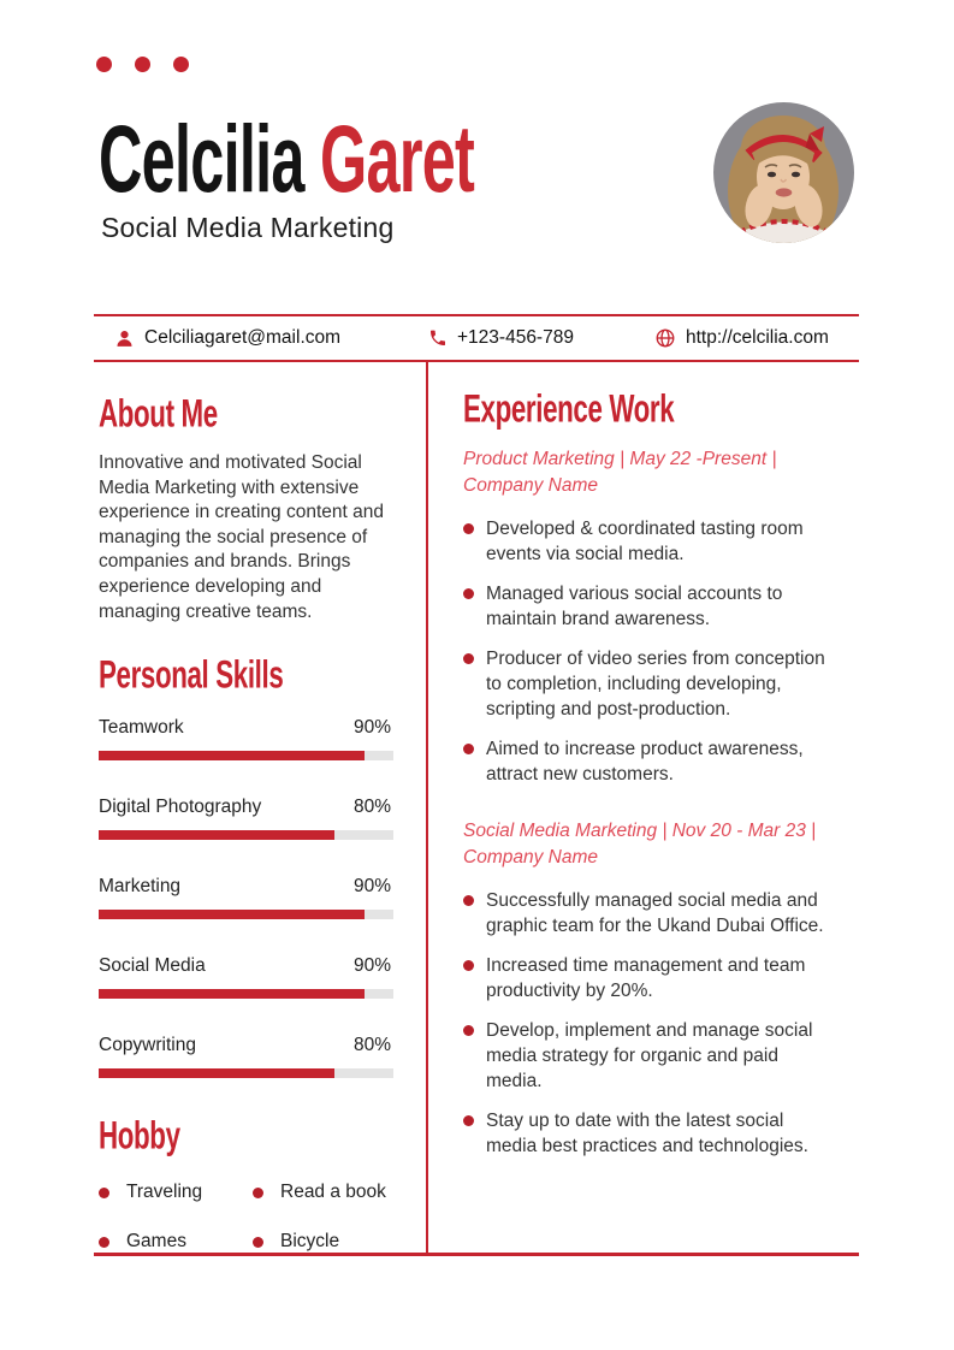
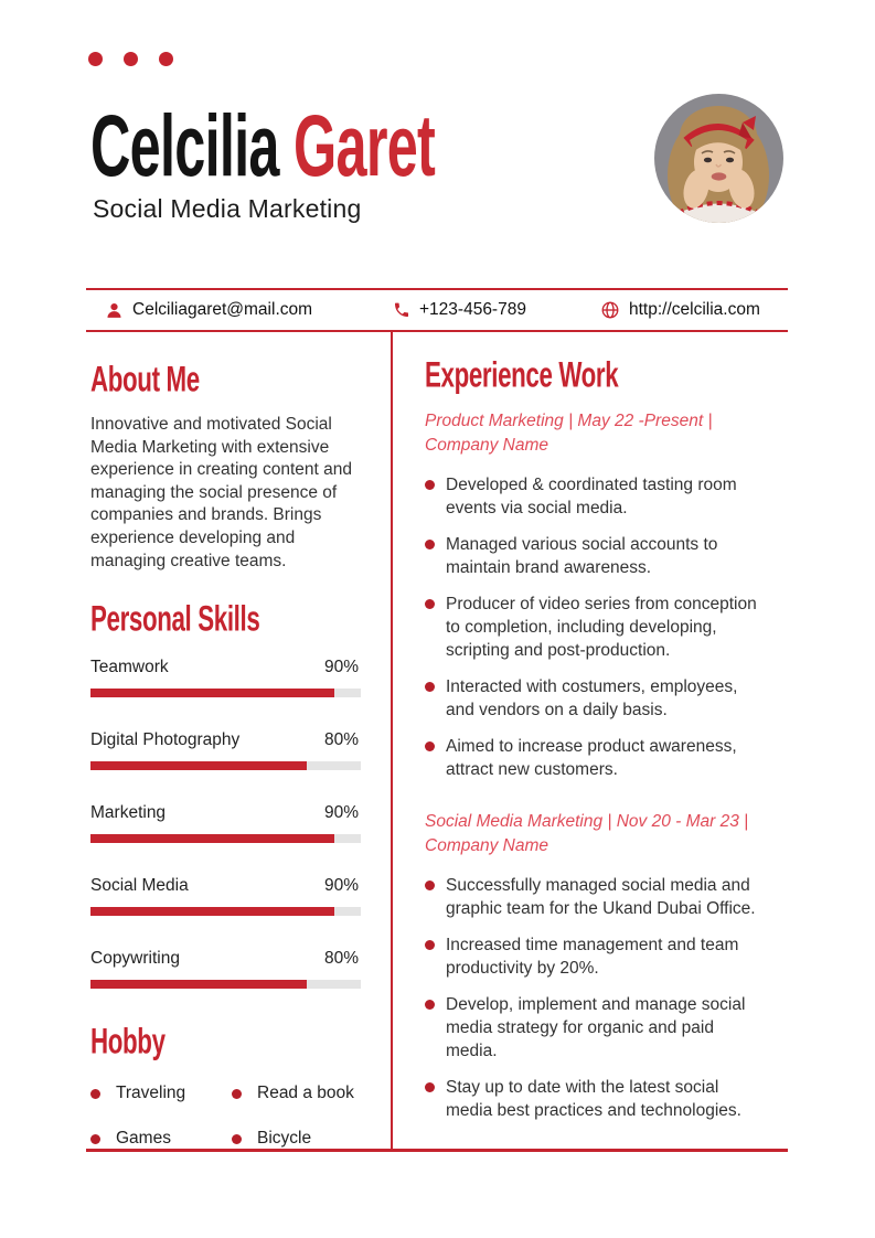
  Celcilia Garet
  Social Media Marketing
  Celciliagaret@mail.com
  +123-456-789
  http://celcilia.com
  About Me
  Innovative and motivated Social Media Marketing with extensive experience in creating content and managing the social presence of companies and brands. Brings experience developing and managing creative teams.
  Personal Skills
  Teamwork
  90%
  Digital Photography
  80%
  Marketing
  90%
  Social Media
  90%
  Copywriting
  80%
  Hobby
  Traveling
  Read a book
  Games
  Bicycle
  Experience Work
  Product Marketing | May 22 -Present | Company Name
  Developed & coordinated tasting room events via social media.
  Managed various social accounts to maintain brand awareness.
  Producer of video series from conception to completion, including developing, scripting and post-production.
+ Interacted with costumers, employees, and vendors on a daily basis.
  Aimed to increase product awareness, attract new customers.
  Social Media Marketing | Nov 20 - Mar 23 | Company Name
  Successfully managed social media and graphic team for the Ukand Dubai Office.
  Increased time management and team productivity by 20%.
  Develop, implement and manage social media strategy for organic and paid media.
  Stay up to date with the latest social media best practices and technologies.
